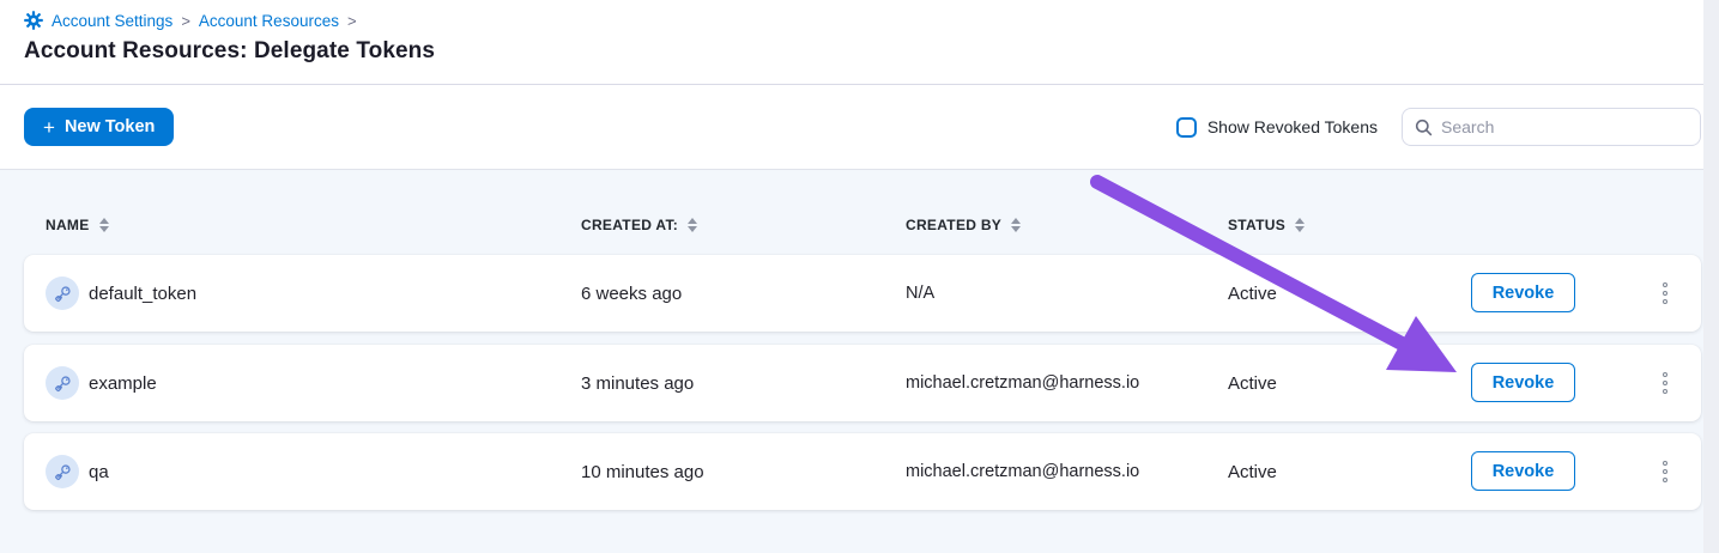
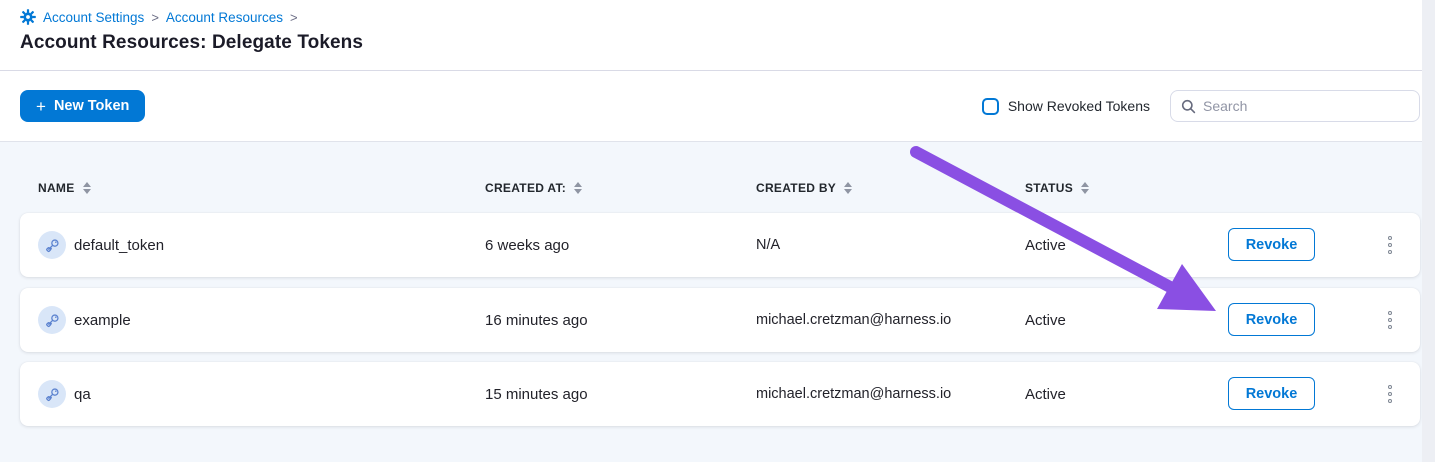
  Account Settings
  >
  Account Resources
  >
  Account Resources: Delegate Tokens
  +
  New Token
  Show Revoked Tokens
  Search
  NAME
  CREATED AT:
  CREATED BY
  STATUS
  default_token
  6 weeks ago
  N/A
  Active
  Revoke
  example
- 3 minutes ago
+ 16 minutes ago
  michael.cretzman@harness.io
  Active
  Revoke
  qa
- 10 minutes ago
+ 15 minutes ago
  michael.cretzman@harness.io
  Active
  Revoke
